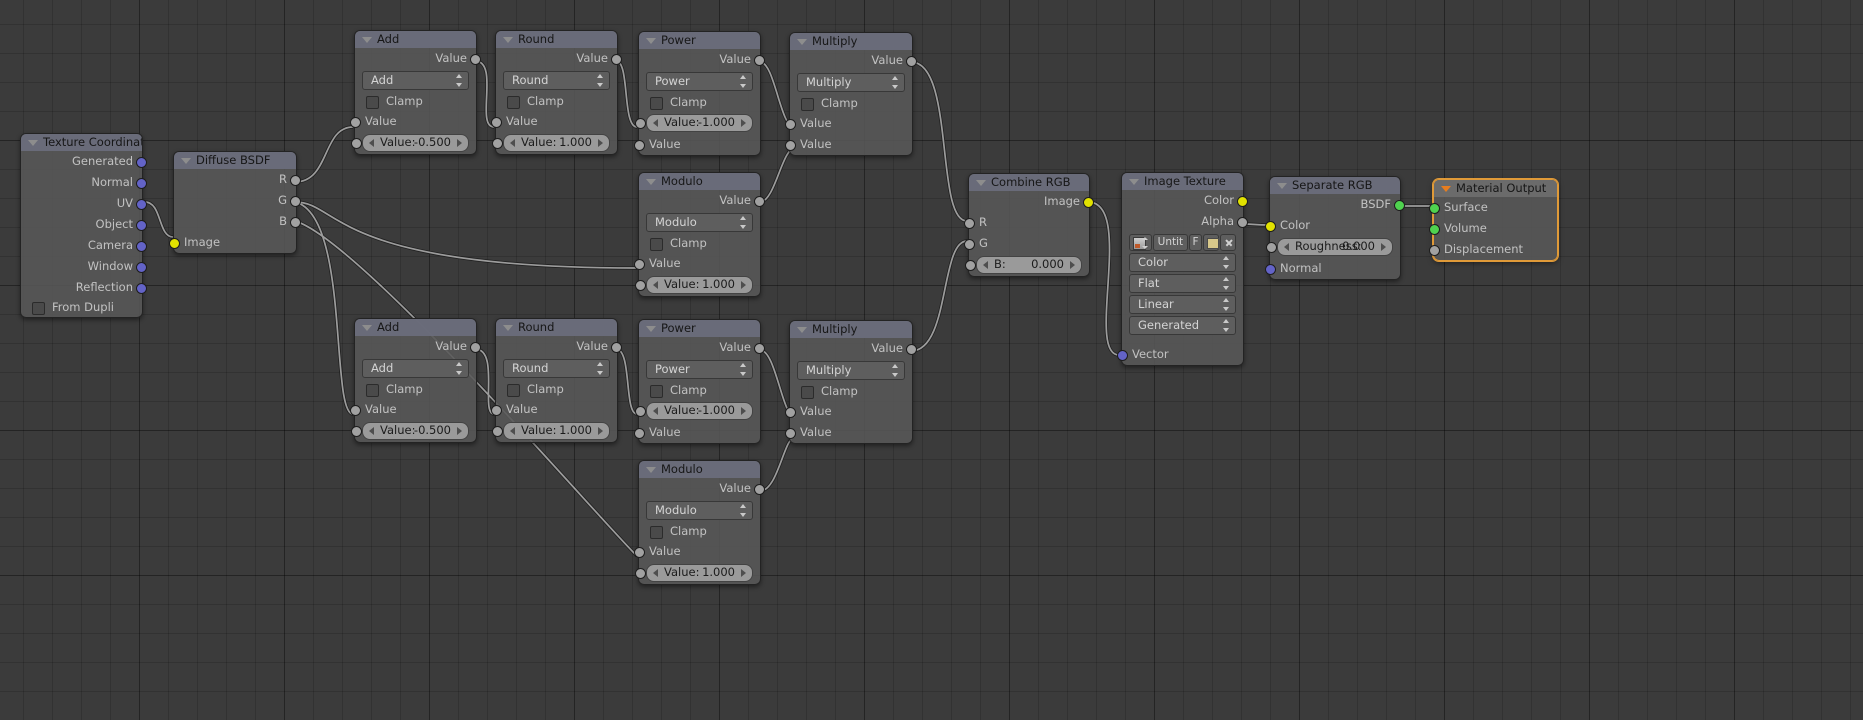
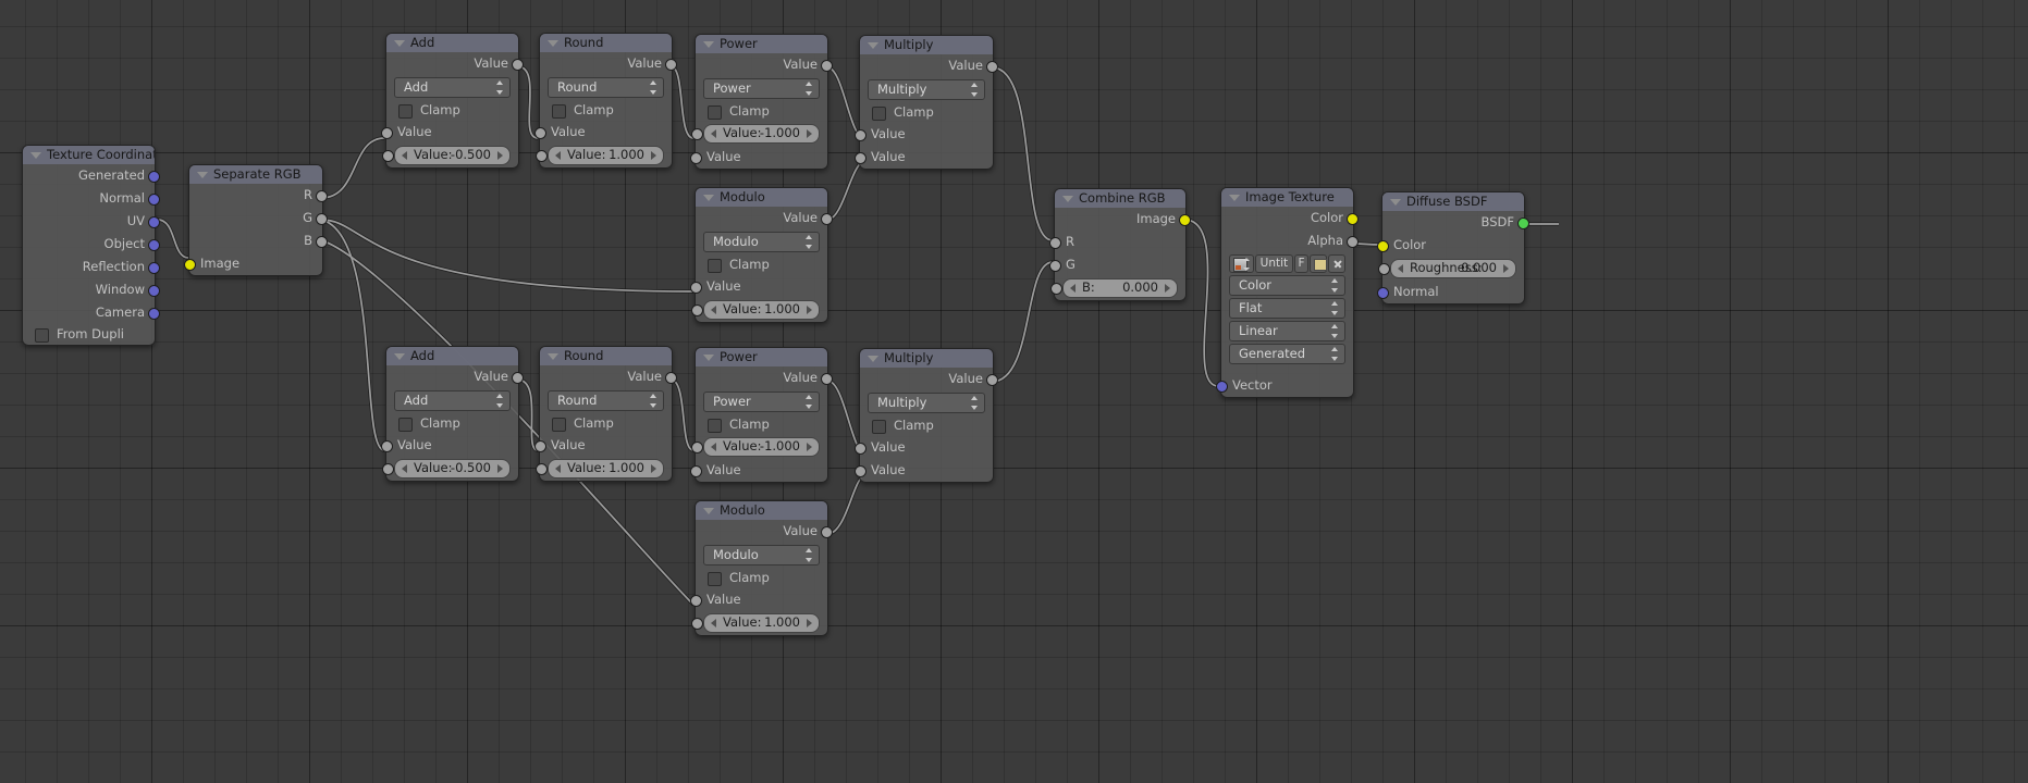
  Texture Coordina
  Generated
  Normal
  UV
  Object
- Camera
+ Reflection
  Window
- Reflection
+ Camera
  From Dupli
- Diffuse BSDF
+ Separate RGB
  R
  G
  B
  Image
  Add
  Value
  Add
  Clamp
  Value
  Value:
  -0.500
  Round
  Value
  Round
  Clamp
  Value
  Value:
  1.000
  Power
  Value
  Power
  Clamp
  Value:
  -1.000
  Value
  Multiply
  Value
  Multiply
  Clamp
  Value
  Value
  Modulo
  Value
  Modulo
  Clamp
  Value
  Value:
  1.000
  Add
  Value
  Add
  Clamp
  Value
  Value:
  -0.500
  Round
  Value
  Round
  Clamp
  Value
  Value:
  1.000
  Power
  Value
  Power
  Clamp
  Value:
  -1.000
  Value
  Multiply
  Value
  Multiply
  Clamp
  Value
  Value
  Modulo
  Value
  Modulo
  Clamp
  Value
  Value:
  1.000
  Combine RGB
  Image
  R
  G
  B:
  0.000
  Image Texture
  Color
  Alpha
  Untit
  F
  Color
  Flat
  Linear
  Generated
  Vector
- Separate RGB
+ Diffuse BSDF
  BSDF
  Color
  Roughness:
  0.000
  Normal
- Material Output
- Surface
- Volume
- Displacement
